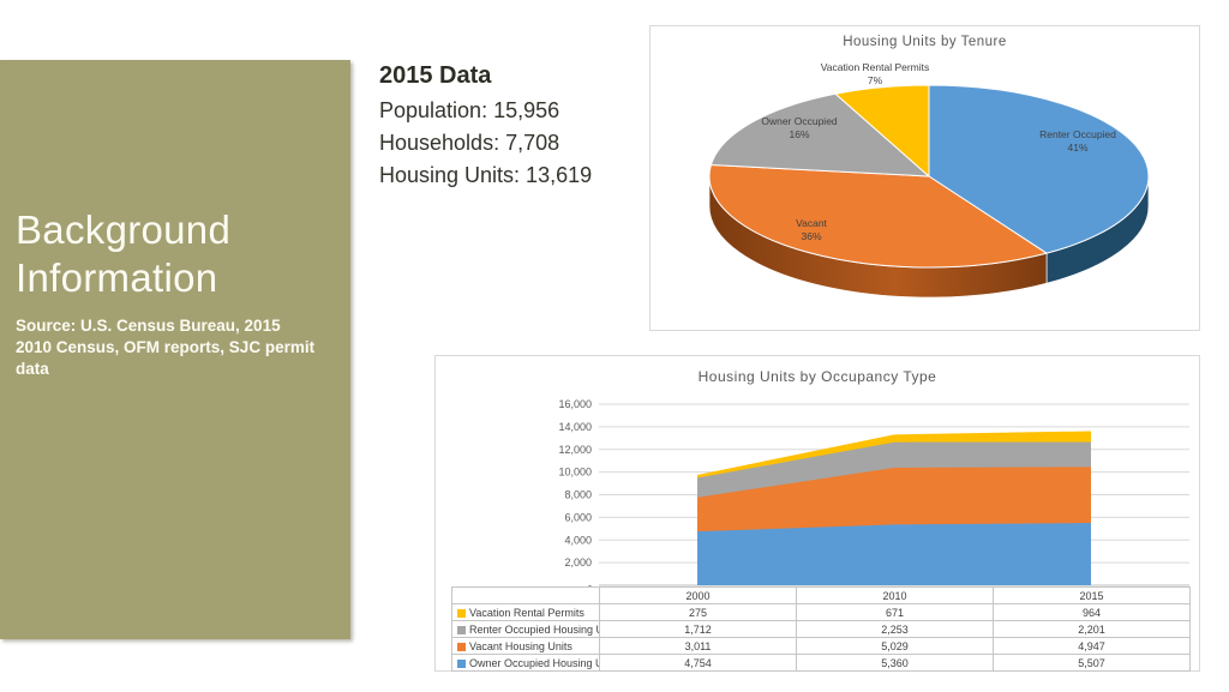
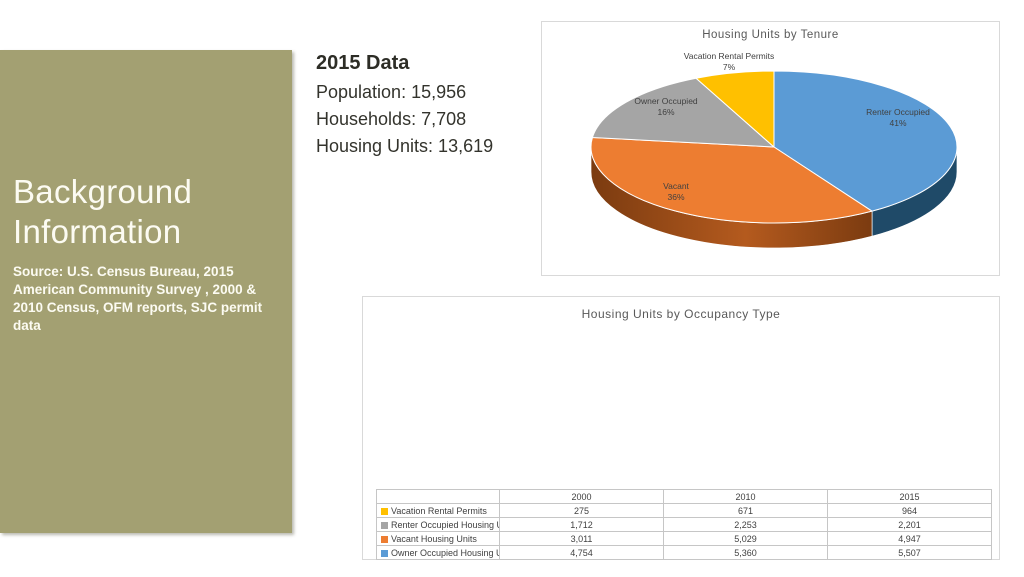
  Background
  Information
  Source: U.S. Census Bureau, 2015
+ American Community Survey , 2000 &
  2010 Census, OFM reports, SJC permit
  data
  2015 Data
  Population: 15,956
  Households: 7,708
  Housing Units: 13,619
  Housing Units by Tenure
  Vacation Rental Permits
  7%
  Owner Occupied
  16%
  Renter Occupied
  41%
  Vacant
  36%
  Housing Units by Occupancy Type
- -
- 2,000
- 4,000
- 6,000
- 8,000
- 10,000
- 12,000
- 14,000
- 16,000
  	2000	2010	2015
  Vacation Rental Permits	275	671	964
  Renter Occupied Housing	1,712	2,253	2,201
  Vacant Housing Units	3,011	5,029	4,947
  Owner Occupied Housing U	4,754	5,360	5,507
